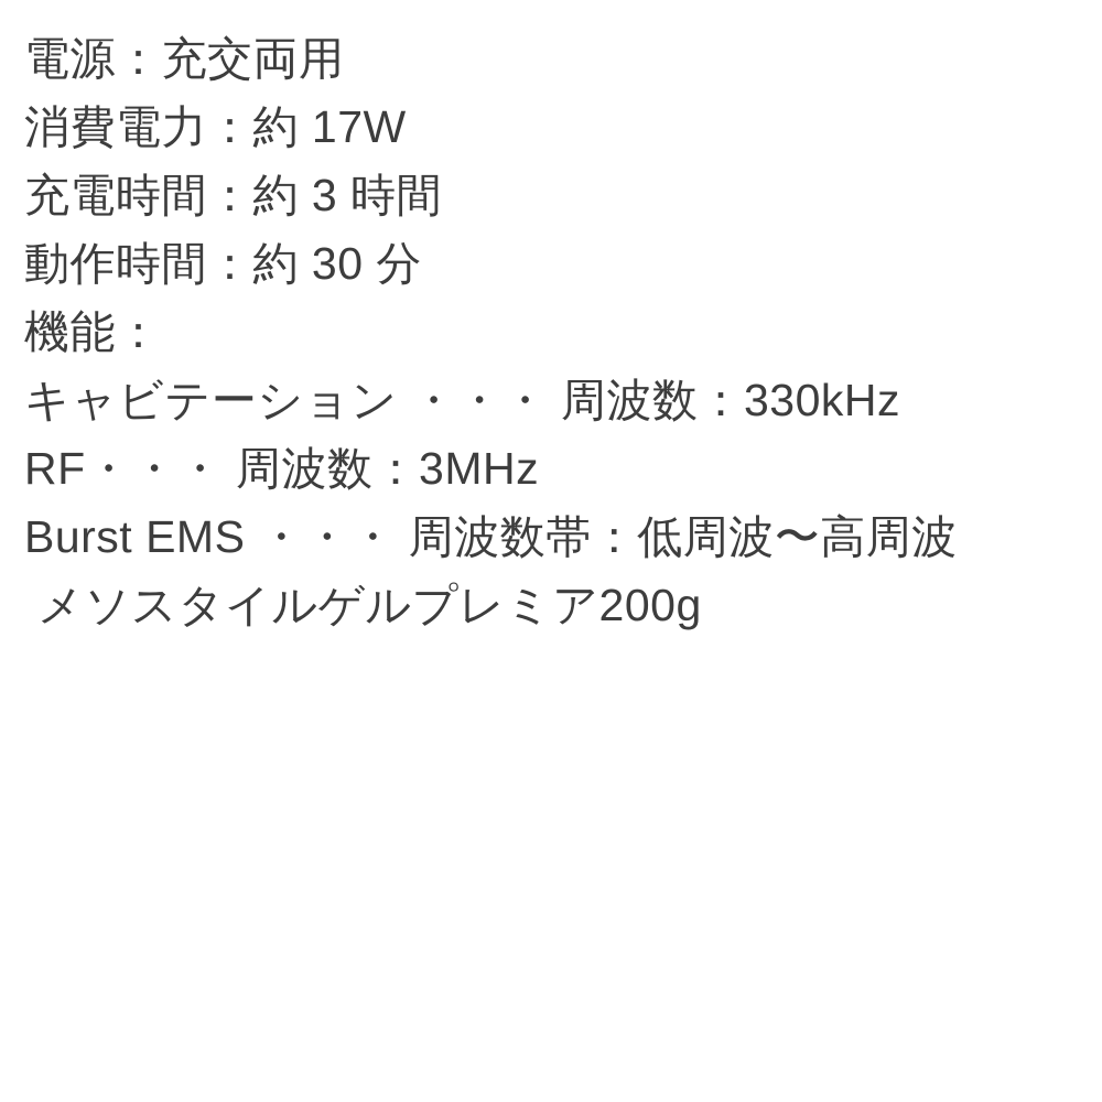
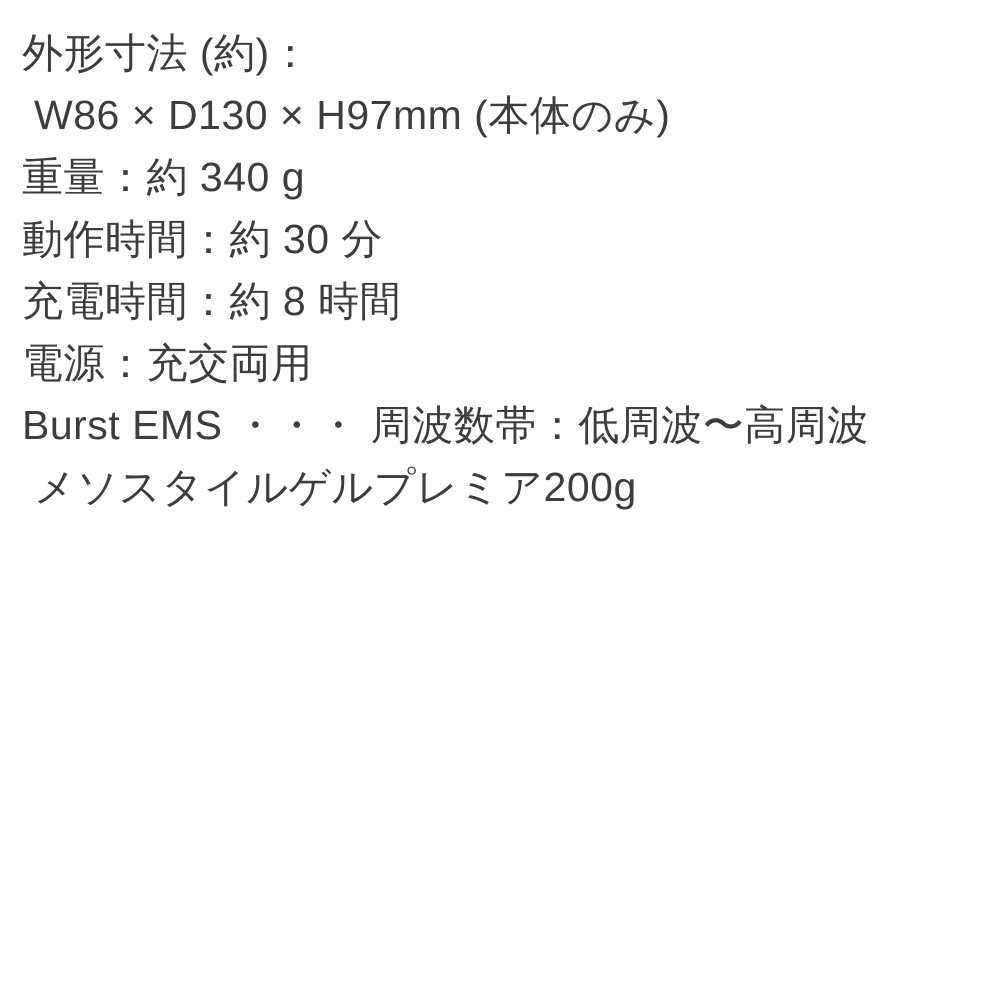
+ 外形寸法 (約)：
+ W86 × D130 × H97mm (本体のみ)
+ 重量：約 340 g
- 電源：充交両用
+ 動作時間：約 30 分
- 消費電力：約 17W
- 充電時間：約 3 時間
+ 充電時間：約 8 時間
- 動作時間：約 30 分
+ 電源：充交両用
- 機能：
- キャビテーション ・・・ 周波数：330kHz
- RF・・・ 周波数：3MHz
  Burst EMS ・・・ 周波数帯：低周波〜高周波
  メソスタイルゲルプレミア200g
